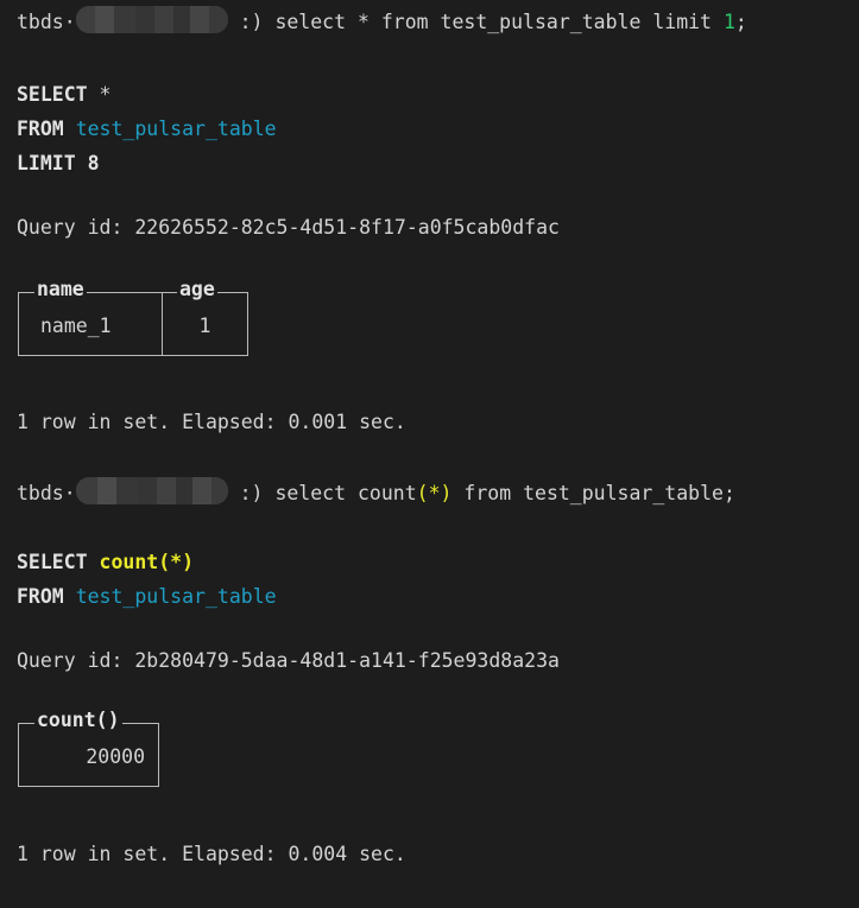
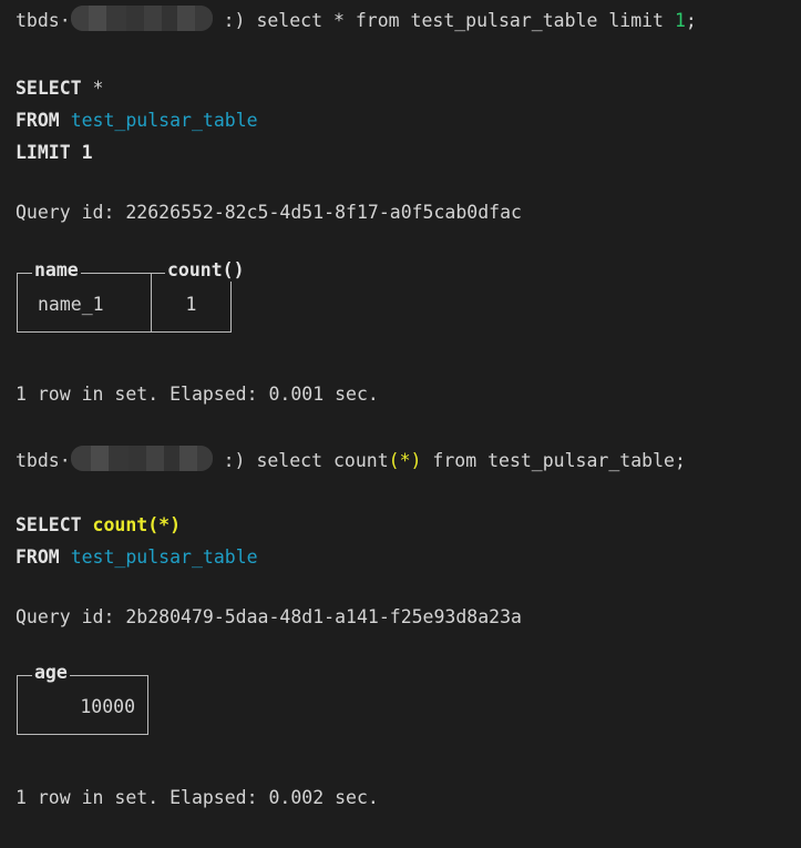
  tbds· :) select * from test_pulsar_table limit 1;
  SELECT *
  FROM test_pulsar_table
- LIMIT 8
+ LIMIT 1
  Query id: 22626552-82c5-4d51-8f17-a0f5cab0dfac
  name
- age
+ count()
  name_1
  1
  1 row in set. Elapsed: 0.001 sec.
  tbds· :) select count(*) from test_pulsar_table;
  SELECT count(*)
  FROM test_pulsar_table
  Query id: 2b280479-5daa-48d1-a141-f25e93d8a23a
- count()
+ age
- 20000
+ 10000
- 1 row in set. Elapsed: 0.004 sec.
+ 1 row in set. Elapsed: 0.002 sec.
